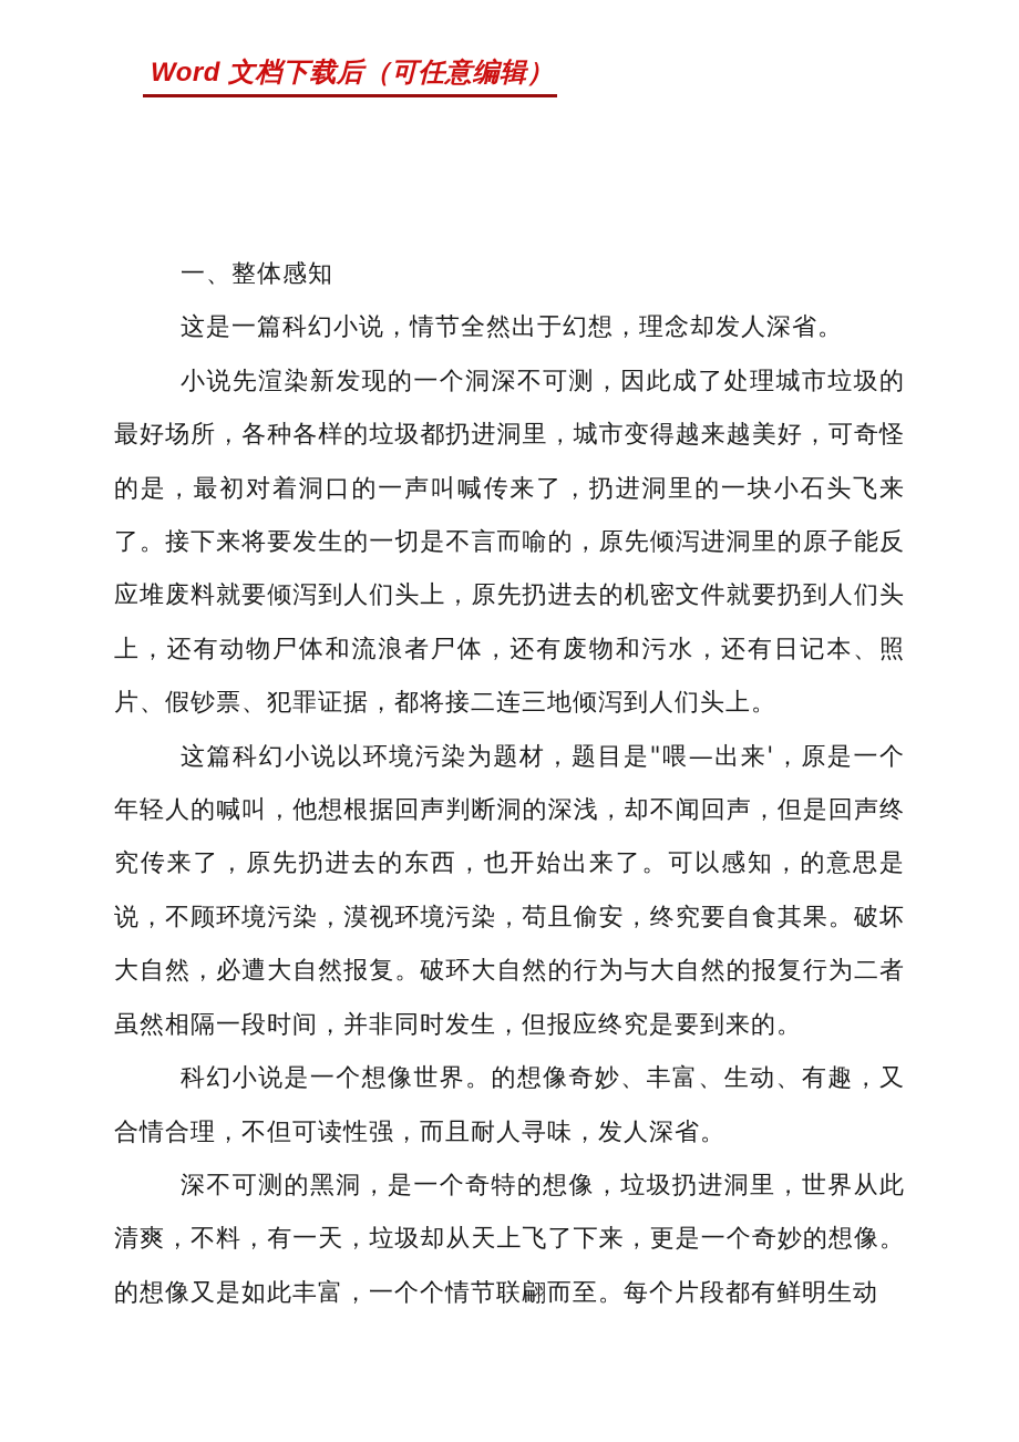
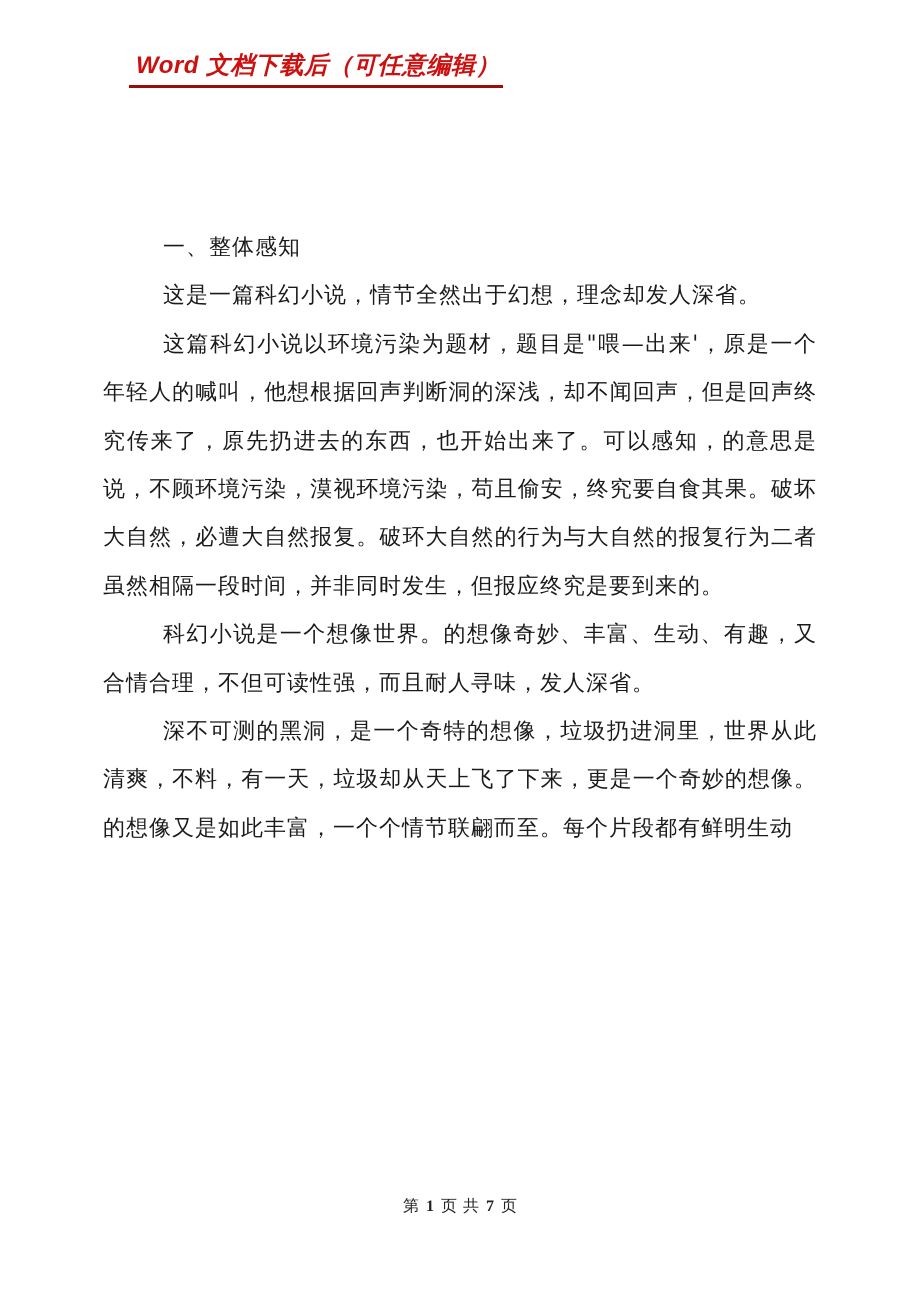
  Word 文档下载后（可任意编辑）
  一、整体感知
  这是一篇科幻小说，情节全然出于幻想，理念却发人深省。
- 小说先渲染新发现的一个洞深不可测，因此成了处理城市垃圾的最好场所，各种各样的垃圾都扔进洞里，城市变得越来越美好，可奇怪的是，最初对着洞口的一声叫喊传来了，扔进洞里的一块小石头飞来了。接下来将要发生的一切是不言而喻的，原先倾泻进洞里的原子能反应堆废料就要倾泻到人们头上，原先扔进去的机密文件就要扔到人们头上，还有动物尸体和流浪者尸体，还有废物和污水，还有日记本、照片、假钞票、犯罪证据，都将接二连三地倾泻到人们头上。
  这篇科幻小说以环境污染为题材，题目是"喂—出来'，原是一个年轻人的喊叫，他想根据回声判断洞的深浅，却不闻回声，但是回声终究传来了，原先扔进去的东西，也开始出来了。可以感知，的意思是说，不顾环境污染，漠视环境污染，苟且偷安，终究要自食其果。破坏大自然，必遭大自然报复。破环大自然的行为与大自然的报复行为二者虽然相隔一段时间，并非同时发生，但报应终究是要到来的。
  科幻小说是一个想像世界。的想像奇妙、丰富、生动、有趣，又合情合理，不但可读性强，而且耐人寻味，发人深省。
  深不可测的黑洞，是一个奇特的想像，垃圾扔进洞里，世界从此清爽，不料，有一天，垃圾却从天上飞了下来，更是一个奇妙的想像。的想像又是如此丰富，一个个情节联翩而至。每个片段都有鲜明生动
+ 第 1 页 共 7 页
